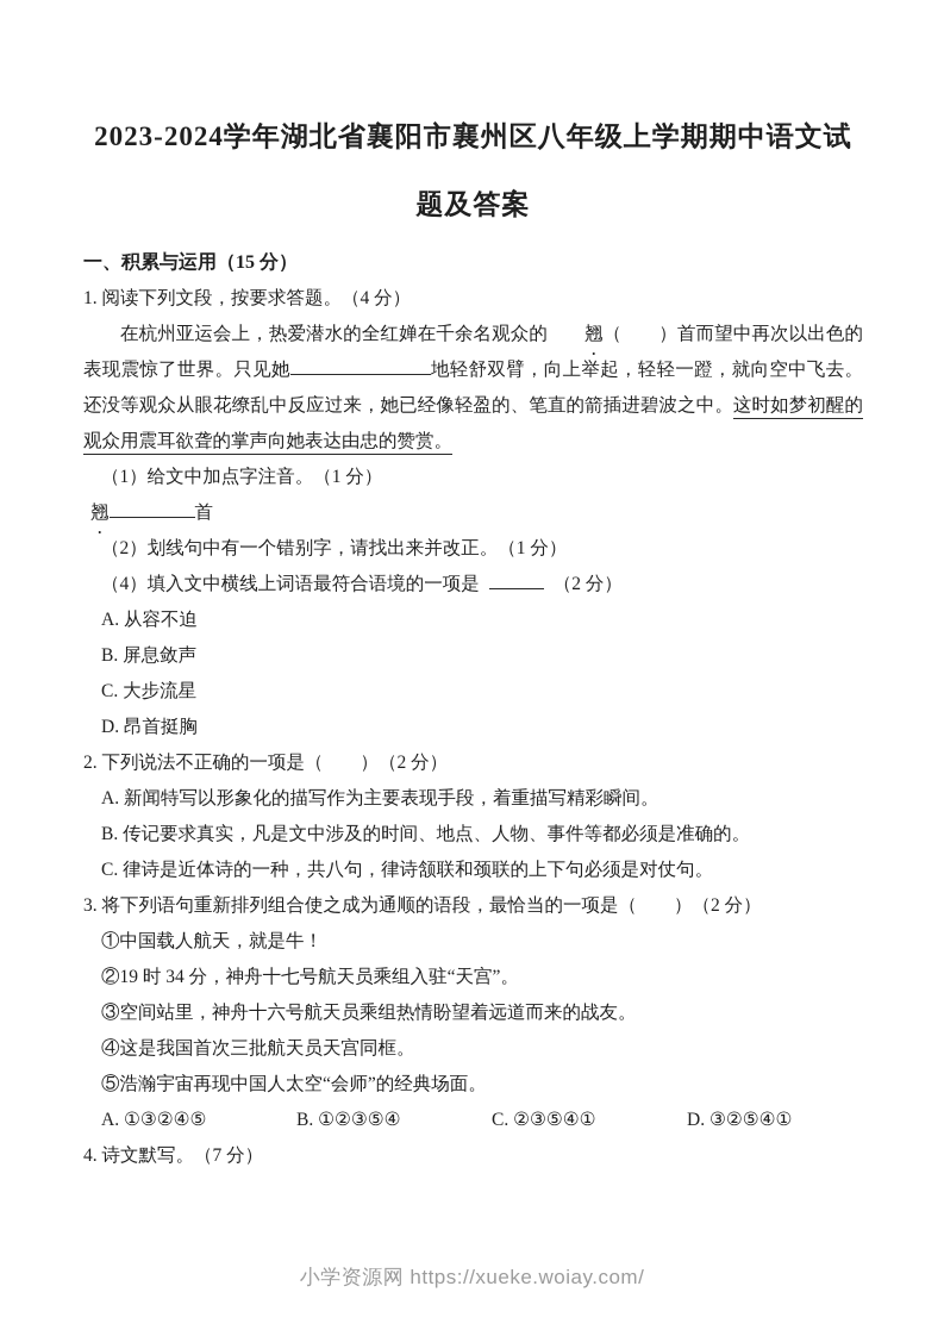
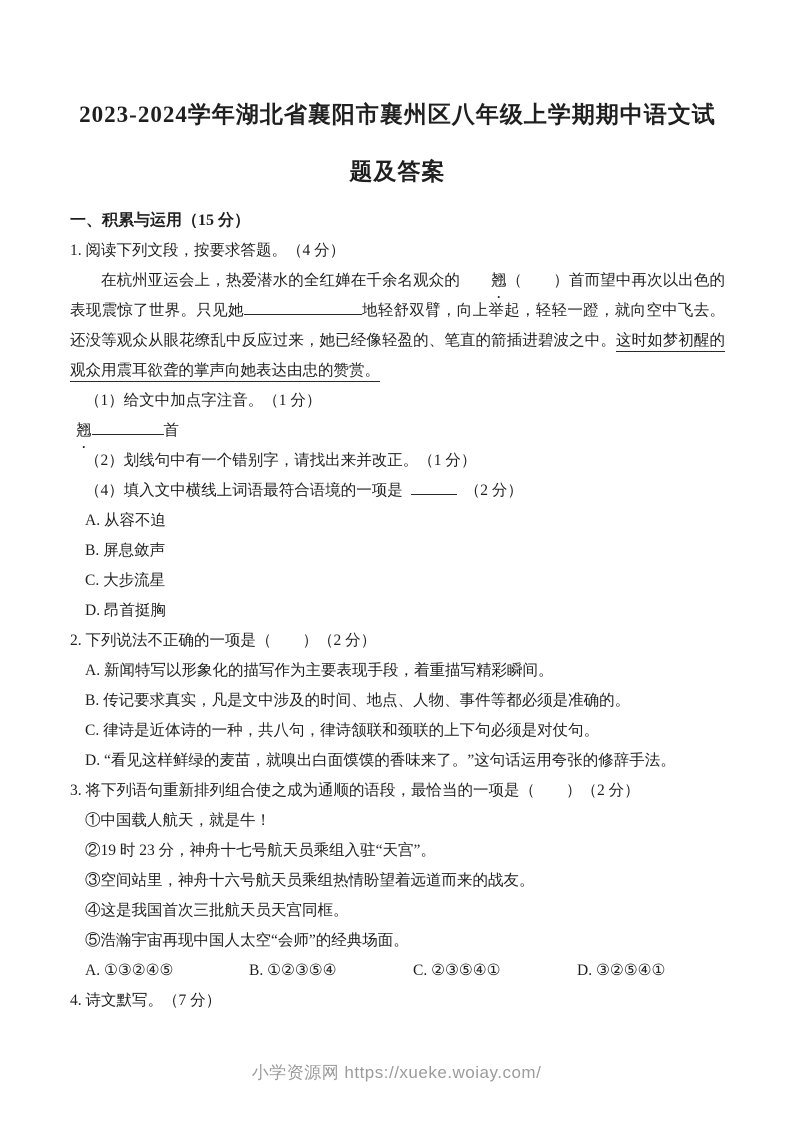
  2023-2024学年湖北省襄阳市襄州区八年级上学期期中语文试题及答案
  一、积累与运用（15 分）
  1. 阅读下列文段，按要求答题。（4 分）
  在杭州亚运会上，热爱潜水的全红婵在千余名观众的 翘（ ）首而望中再次以出色的表现震惊了世界。只见她 地轻舒双臂，向上举起，轻轻一蹬，就向空中飞去。还没等观众从眼花缭乱中反应过来，她已经像轻盈的、笔直的箭插进碧波之中。这时如梦初醒的观众用震耳欲聋的掌声向她表达由忠的赞赏。
  （1）给文中加点字注音。（1 分）
  翘 首
  （2）划线句中有一个错别字，请找出来并改正。（1 分）
  （4）填入文中横线上词语最符合语境的一项是 （2 分）
  A. 从容不迫
  B. 屏息敛声
  C. 大步流星
  D. 昂首挺胸
  2. 下列说法不正确的一项是（ ）（2 分）
  A. 新闻特写以形象化的描写作为主要表现手段，着重描写精彩瞬间。
  B. 传记要求真实，凡是文中涉及的时间、地点、人物、事件等都必须是准确的。
  C. 律诗是近体诗的一种，共八句，律诗颔联和颈联的上下句必须是对仗句。
+ D. “看见这样鲜绿的麦苗，就嗅出白面馍馍的香味来了。”这句话运用夸张的修辞手法。
  3. 将下列语句重新排列组合使之成为通顺的语段，最恰当的一项是（ ）（2 分）
  ①中国载人航天，就是牛！
- ②19 时 34 分，神舟十七号航天员乘组入驻“天宫”。
+ ②19 时 23 分，神舟十七号航天员乘组入驻“天宫”。
  ③空间站里，神舟十六号航天员乘组热情盼望着远道而来的战友。
  ④这是我国首次三批航天员天宫同框。
  ⑤浩瀚宇宙再现中国人太空“会师”的经典场面。
  A. ①③②④⑤ B. ①②③⑤④ C. ②③⑤④① D. ③②⑤④①
  4. 诗文默写。（7 分）
  小学资源网 https://xueke.woiay.com/
